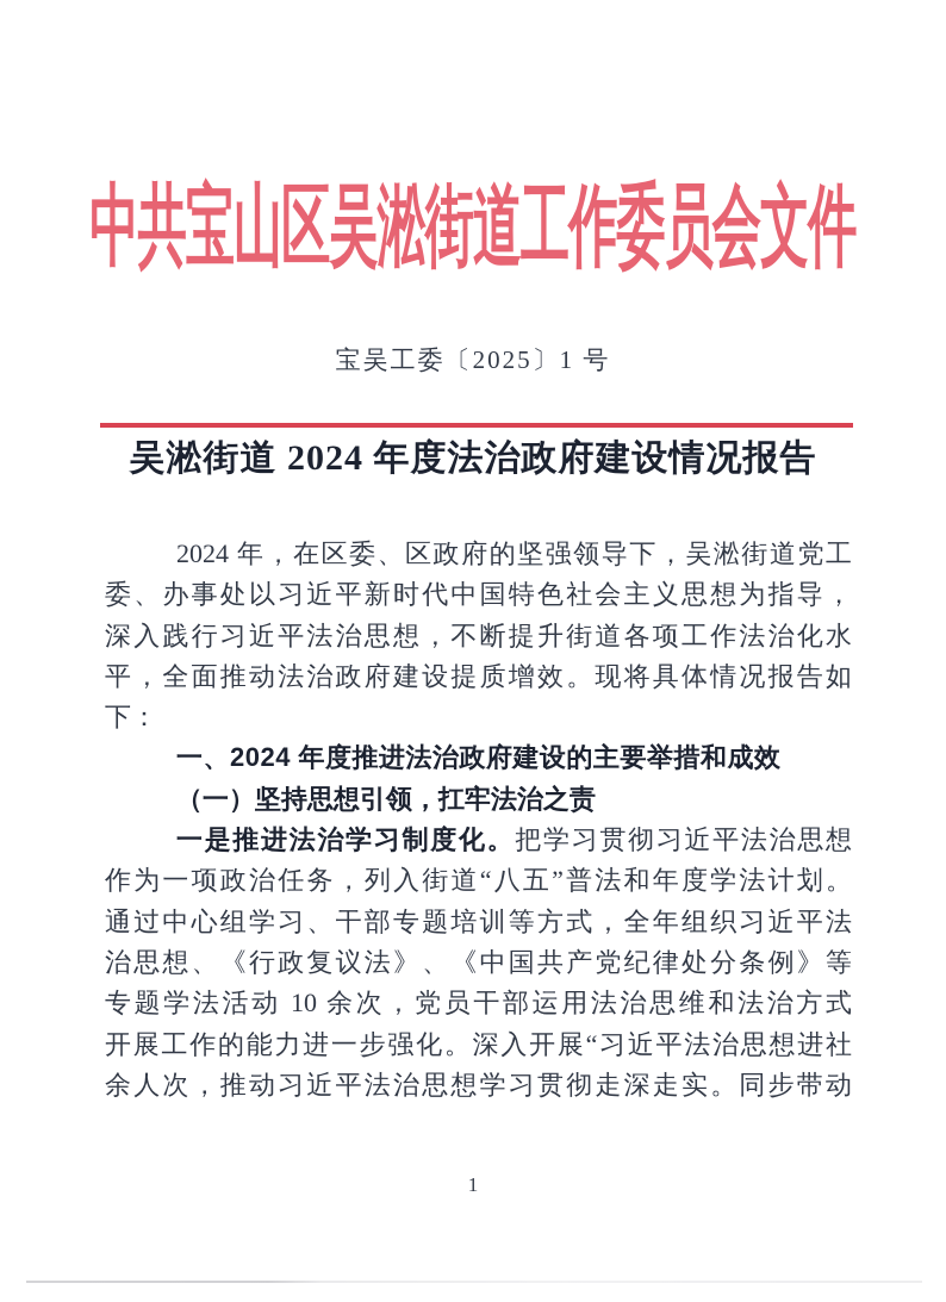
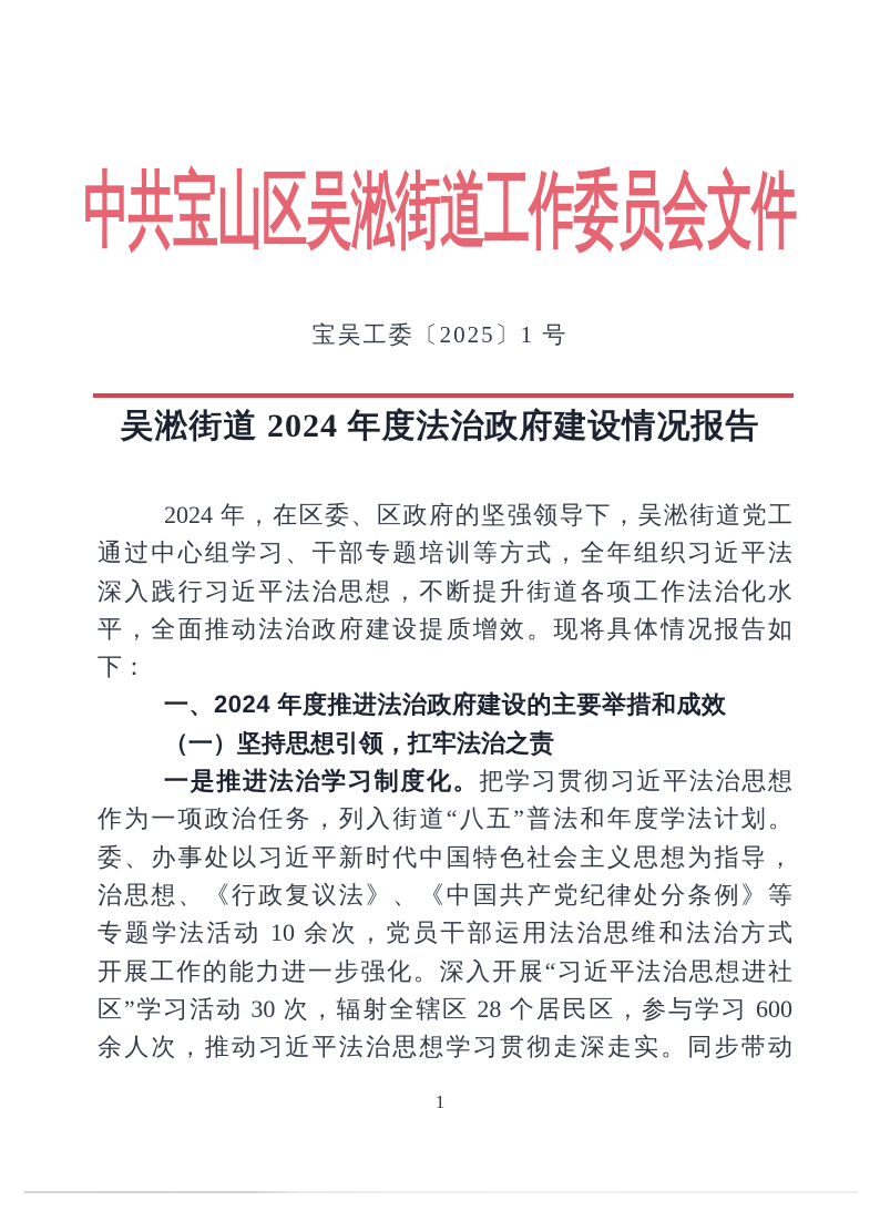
  中共宝山区吴淞街道工作委员会文件
  宝吴工委〔2025〕1 号
  吴淞街道 2024 年度法治政府建设情况报告
  2024 年，在区委、区政府的坚强领导下，吴淞街道党工
- 委、办事处以习近平新时代中国特色社会主义思想为指导，
+ 通过中心组学习、干部专题培训等方式，全年组织习近平法
  深入践行习近平法治思想，不断提升街道各项工作法治化水
  平，全面推动法治政府建设提质增效。现将具体情况报告如
  下：
  一、2024 年度推进法治政府建设的主要举措和成效
  （一）坚持思想引领，扛牢法治之责
  一是推进法治学习制度化。把学习贯彻习近平法治思想
  作为一项政治任务，列入街道“八五”普法和年度学法计划。
- 通过中心组学习、干部专题培训等方式，全年组织习近平法
+ 委、办事处以习近平新时代中国特色社会主义思想为指导，
  治思想、《行政复议法》、《中国共产党纪律处分条例》等
  专题学法活动 10 余次，党员干部运用法治思维和法治方式
  开展工作的能力进一步强化。深入开展“习近平法治思想进社
+ 区”学习活动 30 次，辐射全辖区 28 个居民区，参与学习 600
  余人次，推动习近平法治思想学习贯彻走深走实。同步带动
  1
